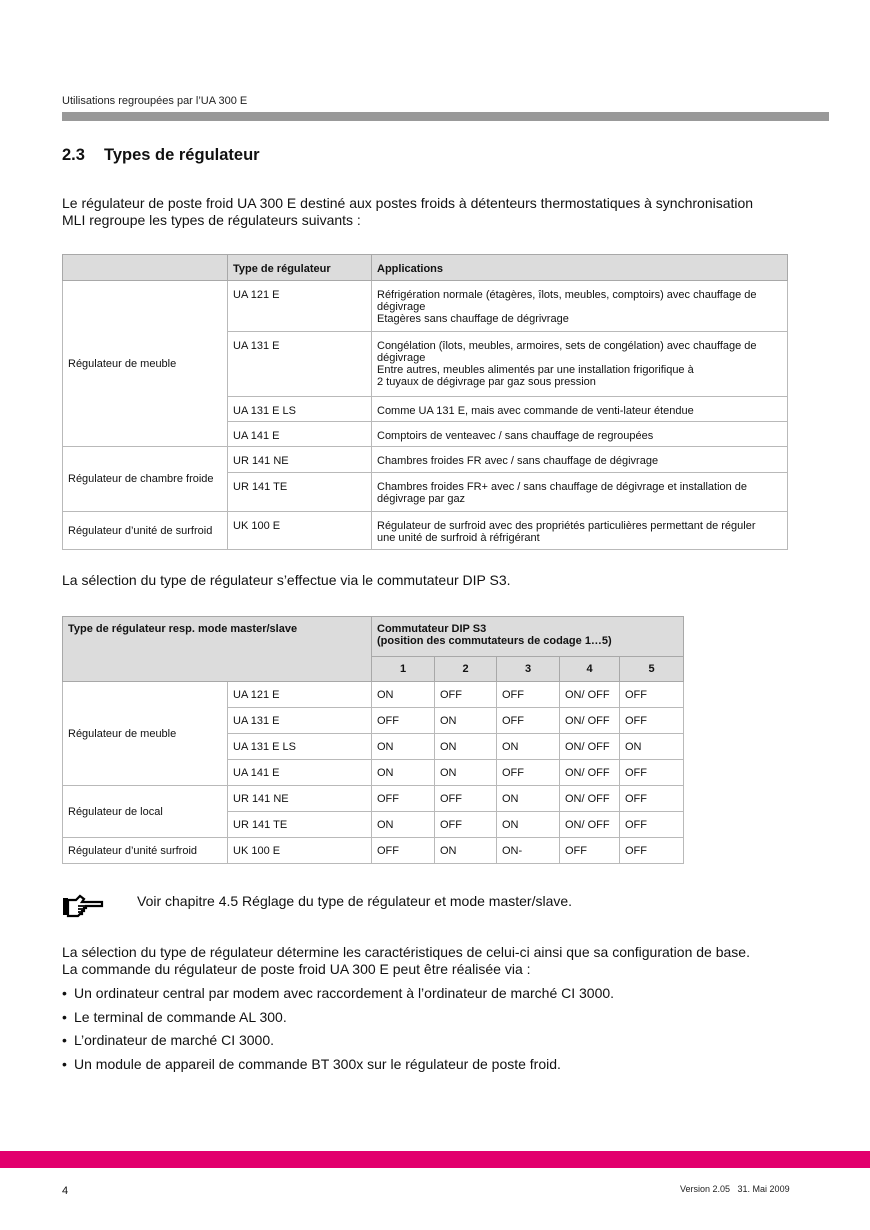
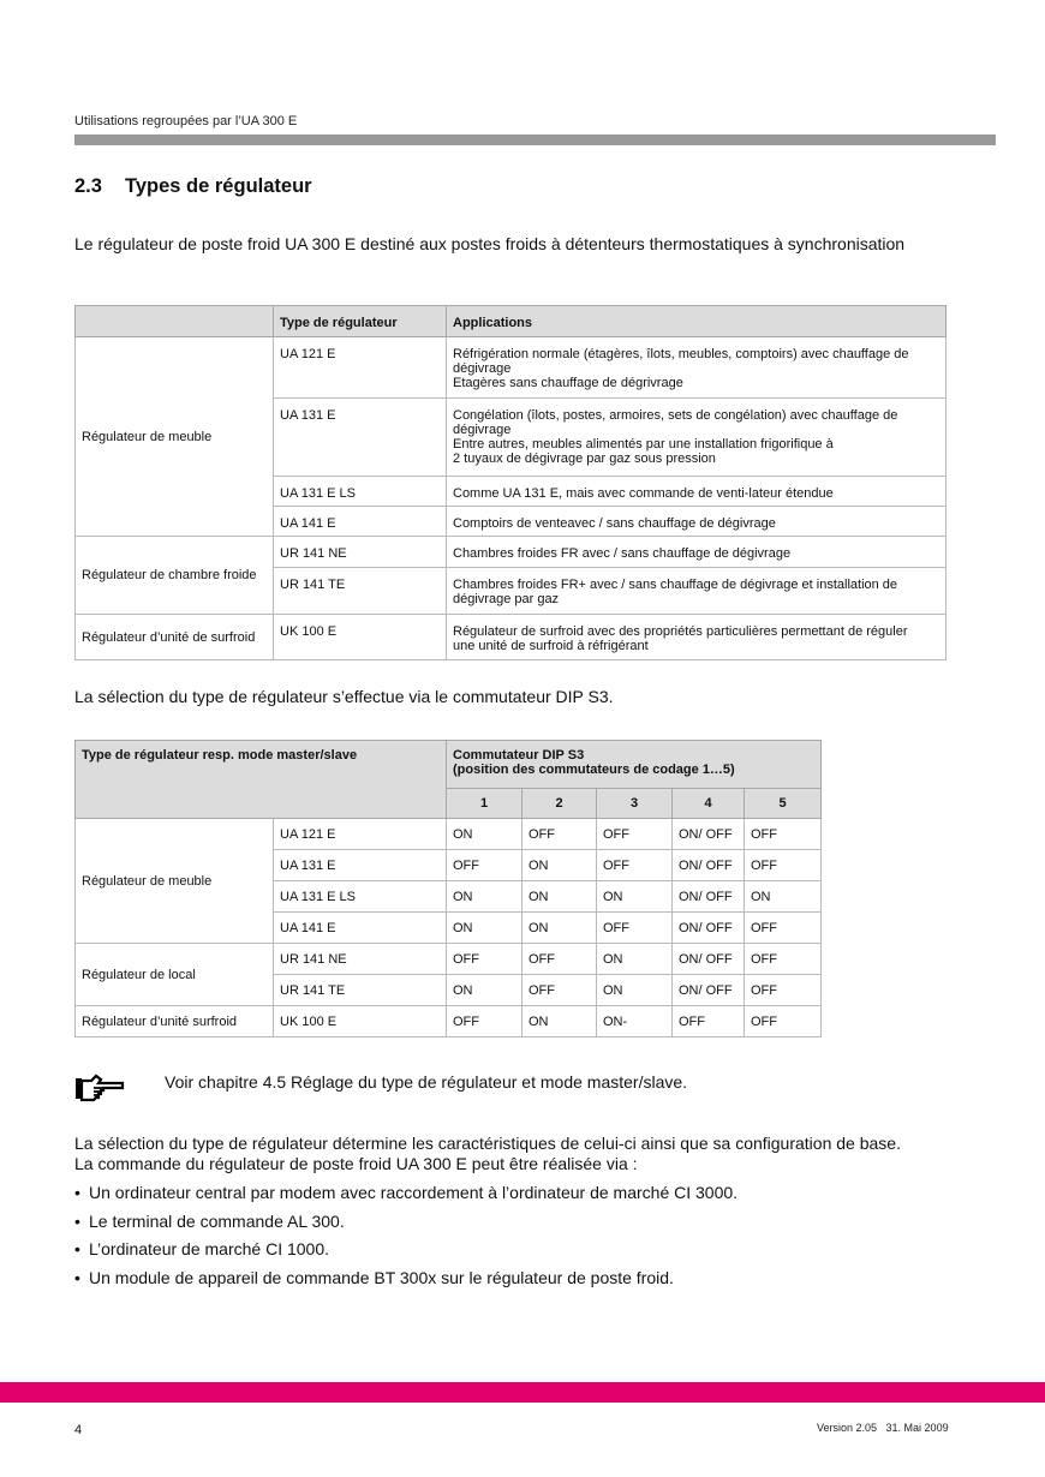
  Utilisations regroupées par l’UA 300 E
  2.3 Types de régulateur
  Le régulateur de poste froid UA 300 E destiné aux postes froids à détenteurs thermostatiques à synchronisation
- MLI regroupe les types de régulateurs suivants :
  	Type de régulateur	Applications
  Régulateur de meuble	UA 121 E	Réfrigération normale (étagères, îlots, meubles, comptoirs) avec chauffage de dégivrage Etagères sans chauffage de dégrivrage
- UA 131 E	Congélation (îlots, meubles, armoires, sets de congélation) avec chauffage de dégivrage Entre autres, meubles alimentés par une installation frigorifique à 2 tuyaux de dégivrage par gaz sous pression
+ UA 131 E	Congélation (îlots, postes, armoires, sets de congélation) avec chauffage de dégivrage Entre autres, meubles alimentés par une installation frigorifique à 2 tuyaux de dégivrage par gaz sous pression
  UA 131 E LS	Comme UA 131 E, mais avec commande de venti-lateur étendue
- UA 141 E	Comptoirs de venteavec / sans chauffage de regroupées
+ UA 141 E	Comptoirs de venteavec / sans chauffage de dégivrage
  Régulateur de chambre froide	UR 141 NE	Chambres froides FR avec / sans chauffage de dégivrage
  UR 141 TE	Chambres froides FR+ avec / sans chauffage de dégivrage et installation de dégivrage par gaz
  Régulateur d’unité de surfroid	UK 100 E	Régulateur de surfroid avec des propriétés particulières permettant de réguler une unité de surfroid à réfrigérant
  La sélection du type de régulateur s’effectue via le commutateur DIP S3.
  Type de régulateur resp. mode master/slave	Commutateur DIP S3 (position des commutateurs de codage 1…5)
  1	2	3	4	5
  Régulateur de meuble	UA 121 E	ON	OFF	OFF	ON/ OFF	OFF
  UA 131 E	OFF	ON	OFF	ON/ OFF	OFF
  UA 131 E LS	ON	ON	ON	ON/ OFF	ON
  UA 141 E	ON	ON	OFF	ON/ OFF	OFF
  Régulateur de local	UR 141 NE	OFF	OFF	ON	ON/ OFF	OFF
  UR 141 TE	ON	OFF	ON	ON/ OFF	OFF
  Régulateur d’unité surfroid	UK 100 E	OFF	ON	ON-	OFF	OFF
  Voir chapitre 4.5 Réglage du type de régulateur et mode master/slave.
  La sélection du type de régulateur détermine les caractéristiques de celui-ci ainsi que sa configuration de base.
  La commande du régulateur de poste froid UA 300 E peut être réalisée via :
  • Un ordinateur central par modem avec raccordement à l’ordinateur de marché CI 3000.
  • Le terminal de commande AL 300.
- • L’ordinateur de marché CI 3000.
+ • L’ordinateur de marché CI 1000.
  • Un module de appareil de commande BT 300x sur le régulateur de poste froid.
  4
  Version 2.05 31. Mai 2009
